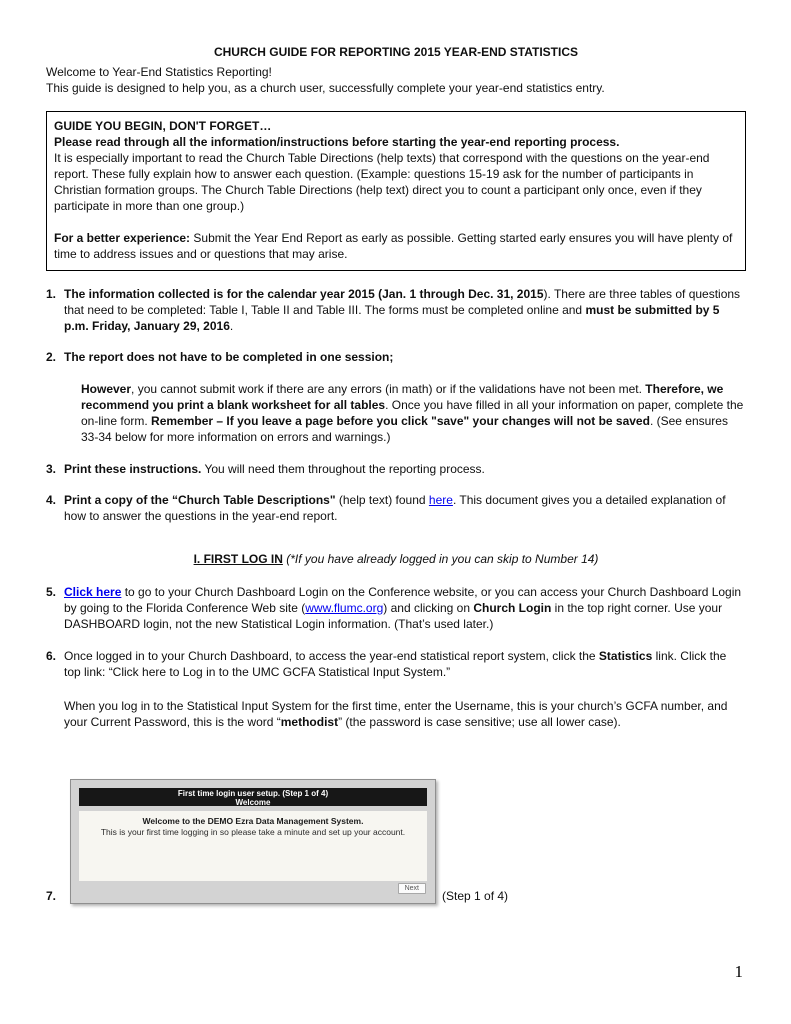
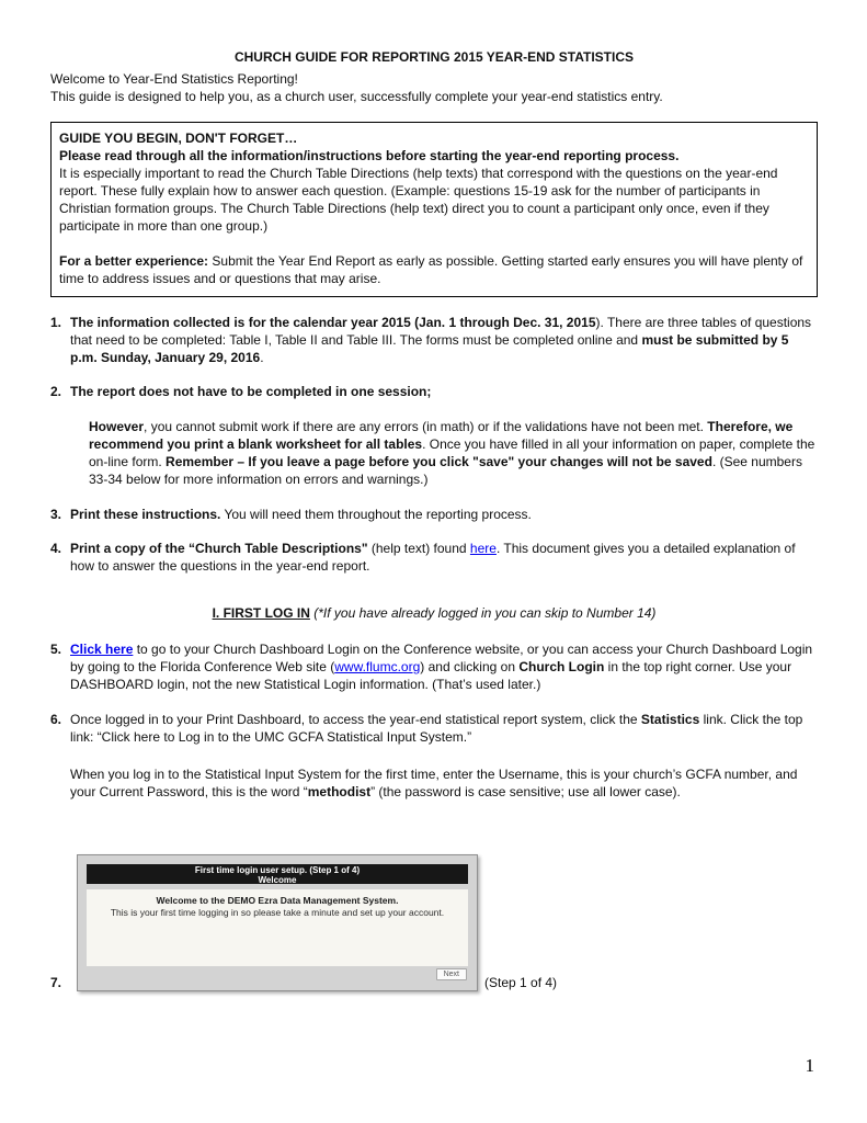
  CHURCH GUIDE FOR REPORTING 2015 YEAR-END STATISTICS
  Welcome to Year-End Statistics Reporting!
  This guide is designed to help you, as a church user, successfully complete your year-end statistics entry.
  GUIDE YOU BEGIN, DON'T FORGET…
  Please read through all the information/instructions before starting the year-end reporting process.
  It is especially important to read the Church Table Directions (help texts) that correspond with the questions on the year-end report. These fully explain how to answer each question. (Example: questions 15-19 ask for the number of participants in Christian formation groups. The Church Table Directions (help text) direct you to count a participant only once, even if they participate in more than one group.)
  For a better experience: Submit the Year End Report as early as possible. Getting started early ensures you will have plenty of time to address issues and or questions that may arise.
  1.
- The information collected is for the calendar year 2015 (Jan. 1 through Dec. 31, 2015). There are three tables of questions that need to be completed: Table I, Table II and Table III. The forms must be completed online and must be submitted by 5 p.m. Friday, January 29, 2016.
+ The information collected is for the calendar year 2015 (Jan. 1 through Dec. 31, 2015). There are three tables of questions that need to be completed: Table I, Table II and Table III. The forms must be completed online and must be submitted by 5 p.m. Sunday, January 29, 2016.
  2.
  The report does not have to be completed in one session;
- However, you cannot submit work if there are any errors (in math) or if the validations have not been met. Therefore, we recommend you print a blank worksheet for all tables. Once you have filled in all your information on paper, complete the on-line form. Remember – If you leave a page before you click "save" your changes will not be saved. (See ensures 33-34 below for more information on errors and warnings.)
+ However, you cannot submit work if there are any errors (in math) or if the validations have not been met. Therefore, we recommend you print a blank worksheet for all tables. Once you have filled in all your information on paper, complete the on-line form. Remember – If you leave a page before you click "save" your changes will not be saved. (See numbers 33-34 below for more information on errors and warnings.)
  3.
  Print these instructions. You will need them throughout the reporting process.
  4.
  Print a copy of the “Church Table Descriptions" (help text) found here. This document gives you a detailed explanation of how to answer the questions in the year-end report.
  I. FIRST LOG IN (*If you have already logged in you can skip to Number 14)
  5.
  Click here to go to your Church Dashboard Login on the Conference website, or you can access your Church Dashboard Login by going to the Florida Conference Web site (www.flumc.org) and clicking on Church Login in the top right corner. Use your DASHBOARD login, not the new Statistical Login information. (That’s used later.)
  6.
- Once logged in to your Church Dashboard, to access the year-end statistical report system, click the Statistics link. Click the top link: “Click here to Log in to the UMC GCFA Statistical Input System.”
+ Once logged in to your Print Dashboard, to access the year-end statistical report system, click the Statistics link. Click the top link: “Click here to Log in to the UMC GCFA Statistical Input System.”
  When you log in to the Statistical Input System for the first time, enter the Username, this is your church’s GCFA number, and your Current Password, this is the word “methodist” (the password is case sensitive; use all lower case).
  7.
  First time login user setup. (Step 1 of 4)
  Welcome
  Welcome to the DEMO Ezra Data Management System.
  This is your first time logging in so please take a minute and set up your account.
  (Step 1 of 4)
  1
